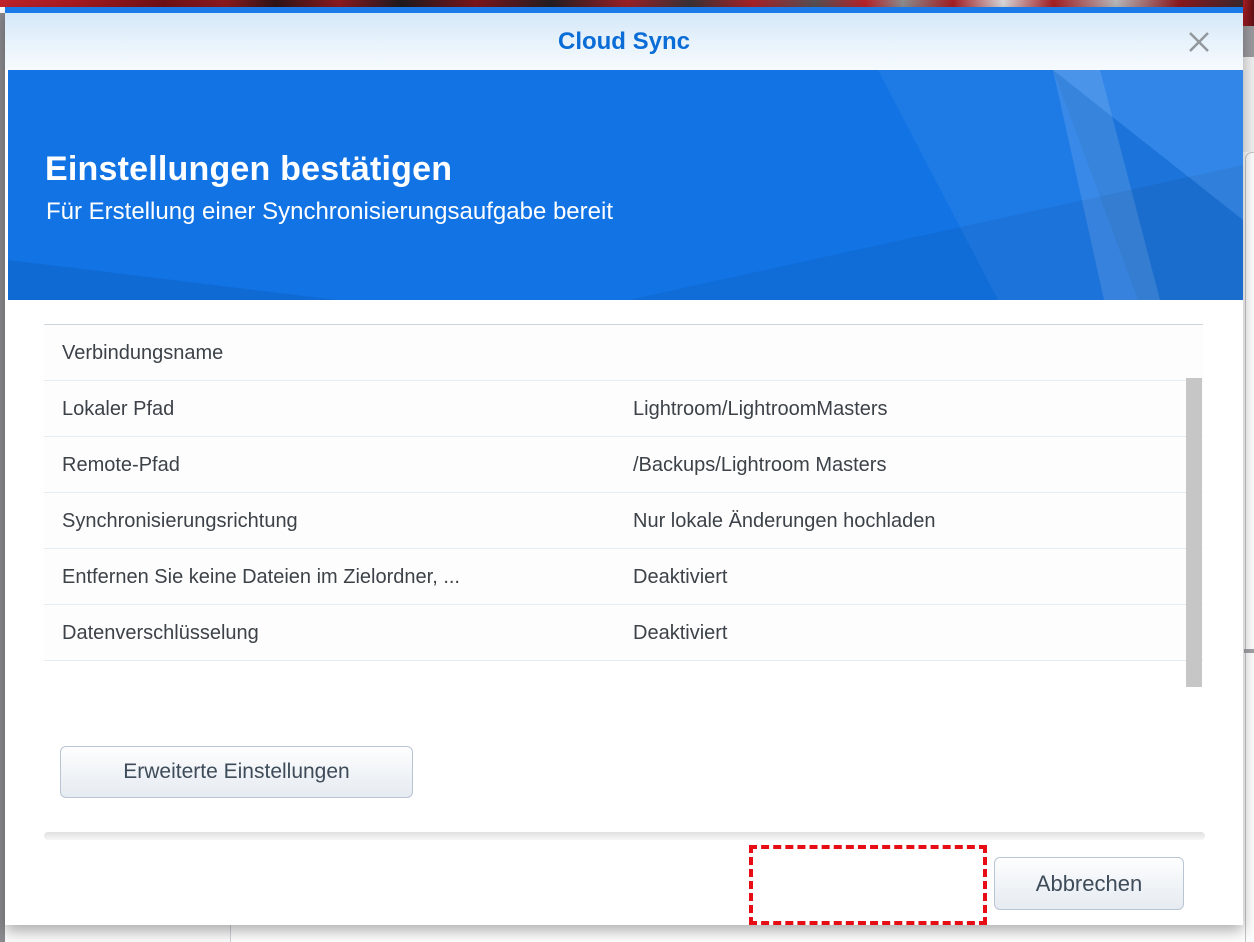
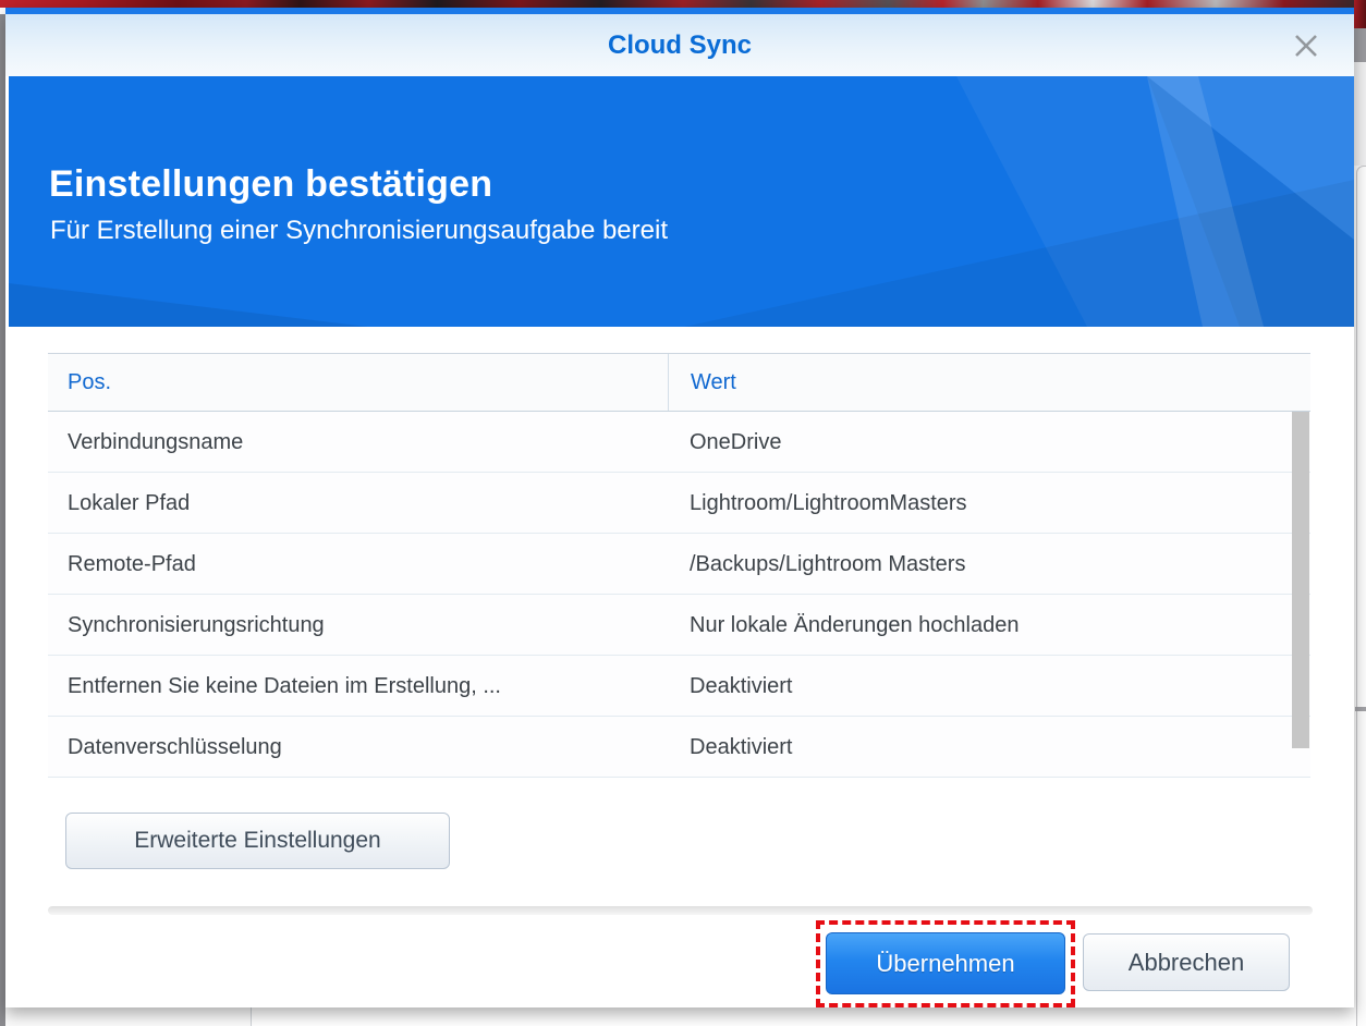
  Cloud Sync
  Einstellungen bestätigen
  Für Erstellung einer Synchronisierungsaufgabe bereit
+ Pos.
+ Wert
  Verbindungsname
+ OneDrive
  Lokaler Pfad
  Lightroom/LightroomMasters
  Remote-Pfad
  /Backups/Lightroom Masters
  Synchronisierungsrichtung
  Nur lokale Änderungen hochladen
- Entfernen Sie keine Dateien im Zielordner, ...
+ Entfernen Sie keine Dateien im Erstellung, ...
  Deaktiviert
  Datenverschlüsselung
  Deaktiviert
  Erweiterte Einstellungen
+ Übernehmen
  Abbrechen
